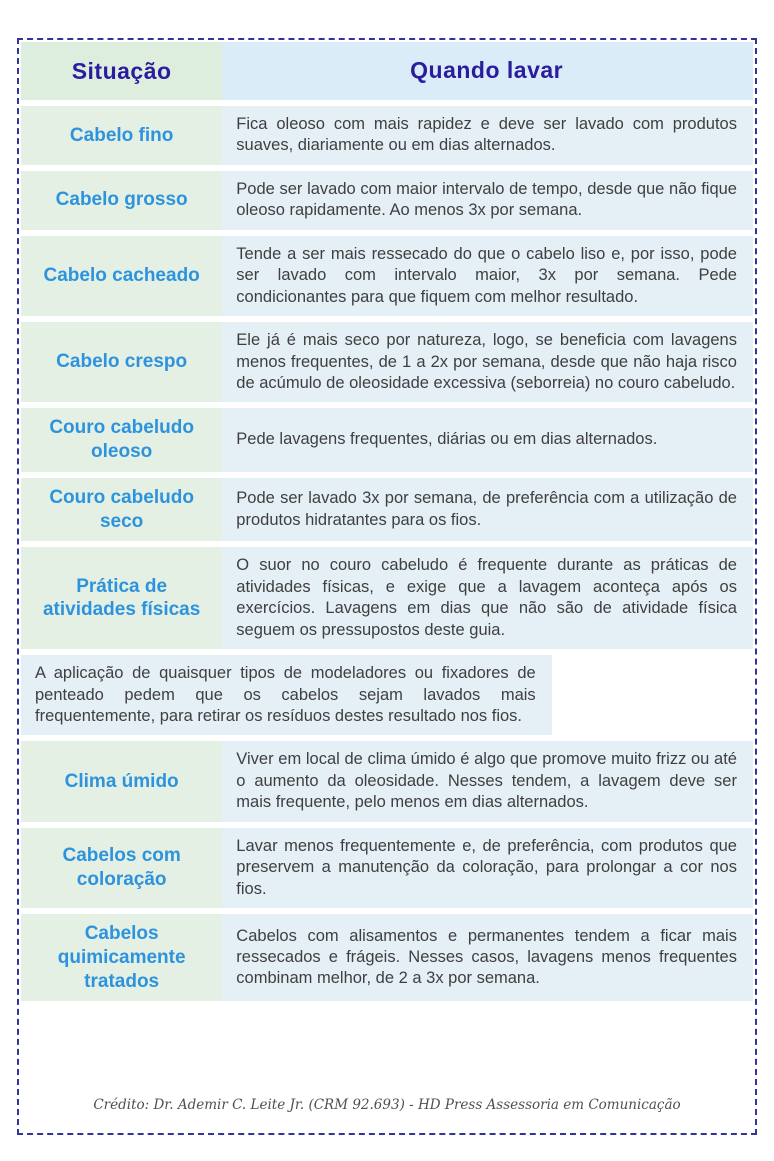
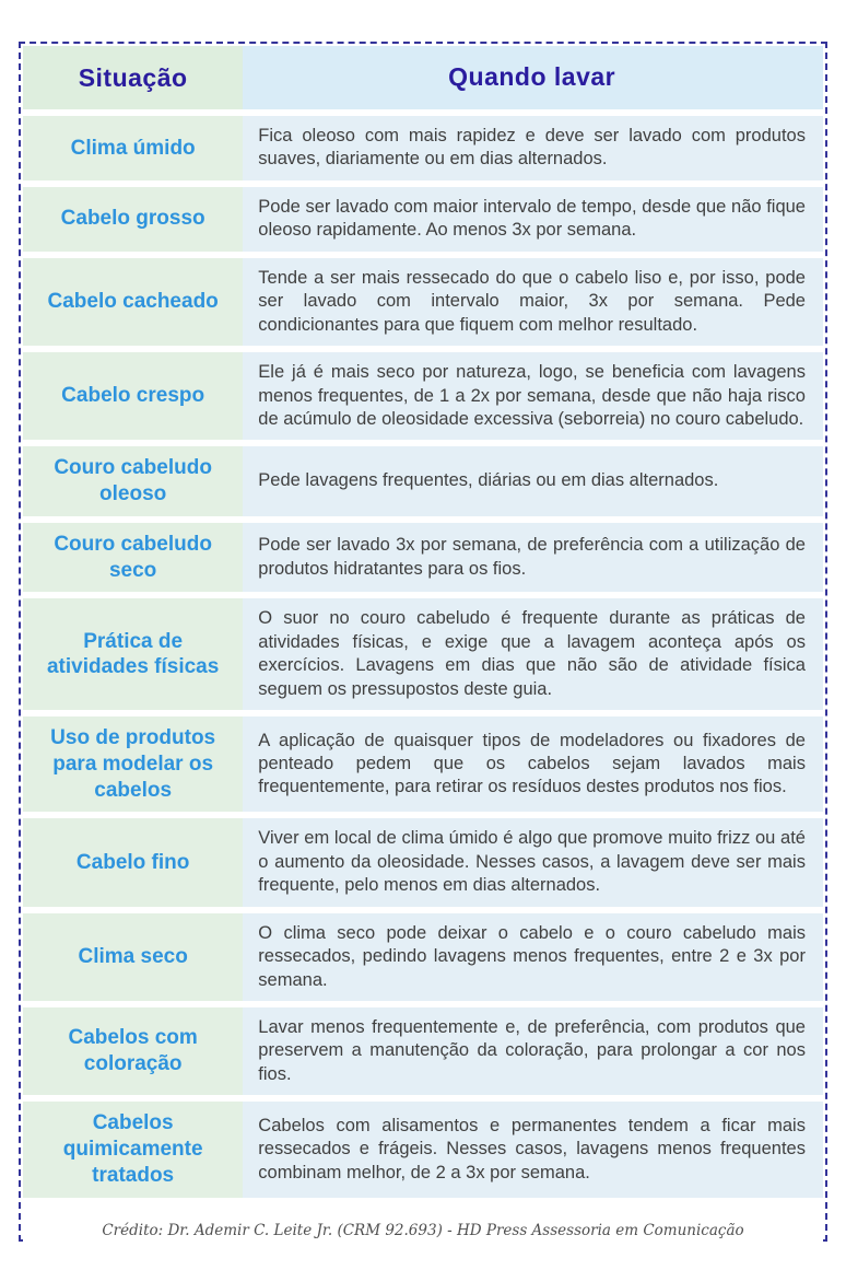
  Situação
  Quando lavar
- Cabelo fino
+ Clima úmido
  Fica oleoso com mais rapidez e deve ser lavado com produtos suaves, diariamente ou em dias alternados.
  Cabelo grosso
  Pode ser lavado com maior intervalo de tempo, desde que não fique oleoso rapidamente. Ao menos 3x por semana.
  Cabelo cacheado
  Tende a ser mais ressecado do que o cabelo liso e, por isso, pode ser lavado com intervalo maior, 3x por semana. Pede condicionantes para que fiquem com melhor resultado.
  Cabelo crespo
  Ele já é mais seco por natureza, logo, se beneficia com lavagens menos frequentes, de 1 a 2x por semana, desde que não haja risco de acúmulo de oleosidade excessiva (seborreia) no couro cabeludo.
  Couro cabeludo oleoso
  Pede lavagens frequentes, diárias ou em dias alternados.
  Couro cabeludo seco
  Pode ser lavado 3x por semana, de preferência com a utilização de produtos hidratantes para os fios.
  Prática de atividades físicas
  O suor no couro cabeludo é frequente durante as práticas de atividades físicas, e exige que a lavagem aconteça após os exercícios. Lavagens em dias que não são de atividade física seguem os pressupostos deste guia.
+ Uso de produtos para modelar os cabelos
- A aplicação de quaisquer tipos de modeladores ou fixadores de penteado pedem que os cabelos sejam lavados mais frequentemente, para retirar os resíduos destes resultado nos fios.
+ A aplicação de quaisquer tipos de modeladores ou fixadores de penteado pedem que os cabelos sejam lavados mais frequentemente, para retirar os resíduos destes produtos nos fios.
- Clima úmido
+ Cabelo fino
- Viver em local de clima úmido é algo que promove muito frizz ou até o aumento da oleosidade. Nesses tendem, a lavagem deve ser mais frequente, pelo menos em dias alternados.
+ Viver em local de clima úmido é algo que promove muito frizz ou até o aumento da oleosidade. Nesses casos, a lavagem deve ser mais frequente, pelo menos em dias alternados.
+ Clima seco
+ O clima seco pode deixar o cabelo e o couro cabeludo mais ressecados, pedindo lavagens menos frequentes, entre 2 e 3x por semana.
  Cabelos com coloração
  Lavar menos frequentemente e, de preferência, com produtos que preservem a manutenção da coloração, para prolongar a cor nos fios.
  Cabelos quimicamente tratados
  Cabelos com alisamentos e permanentes tendem a ficar mais ressecados e frágeis. Nesses casos, lavagens menos frequentes combinam melhor, de 2 a 3x por semana.
  Crédito: Dr. Ademir C. Leite Jr. (CRM 92.693) - HD Press Assessoria em Comunicação
